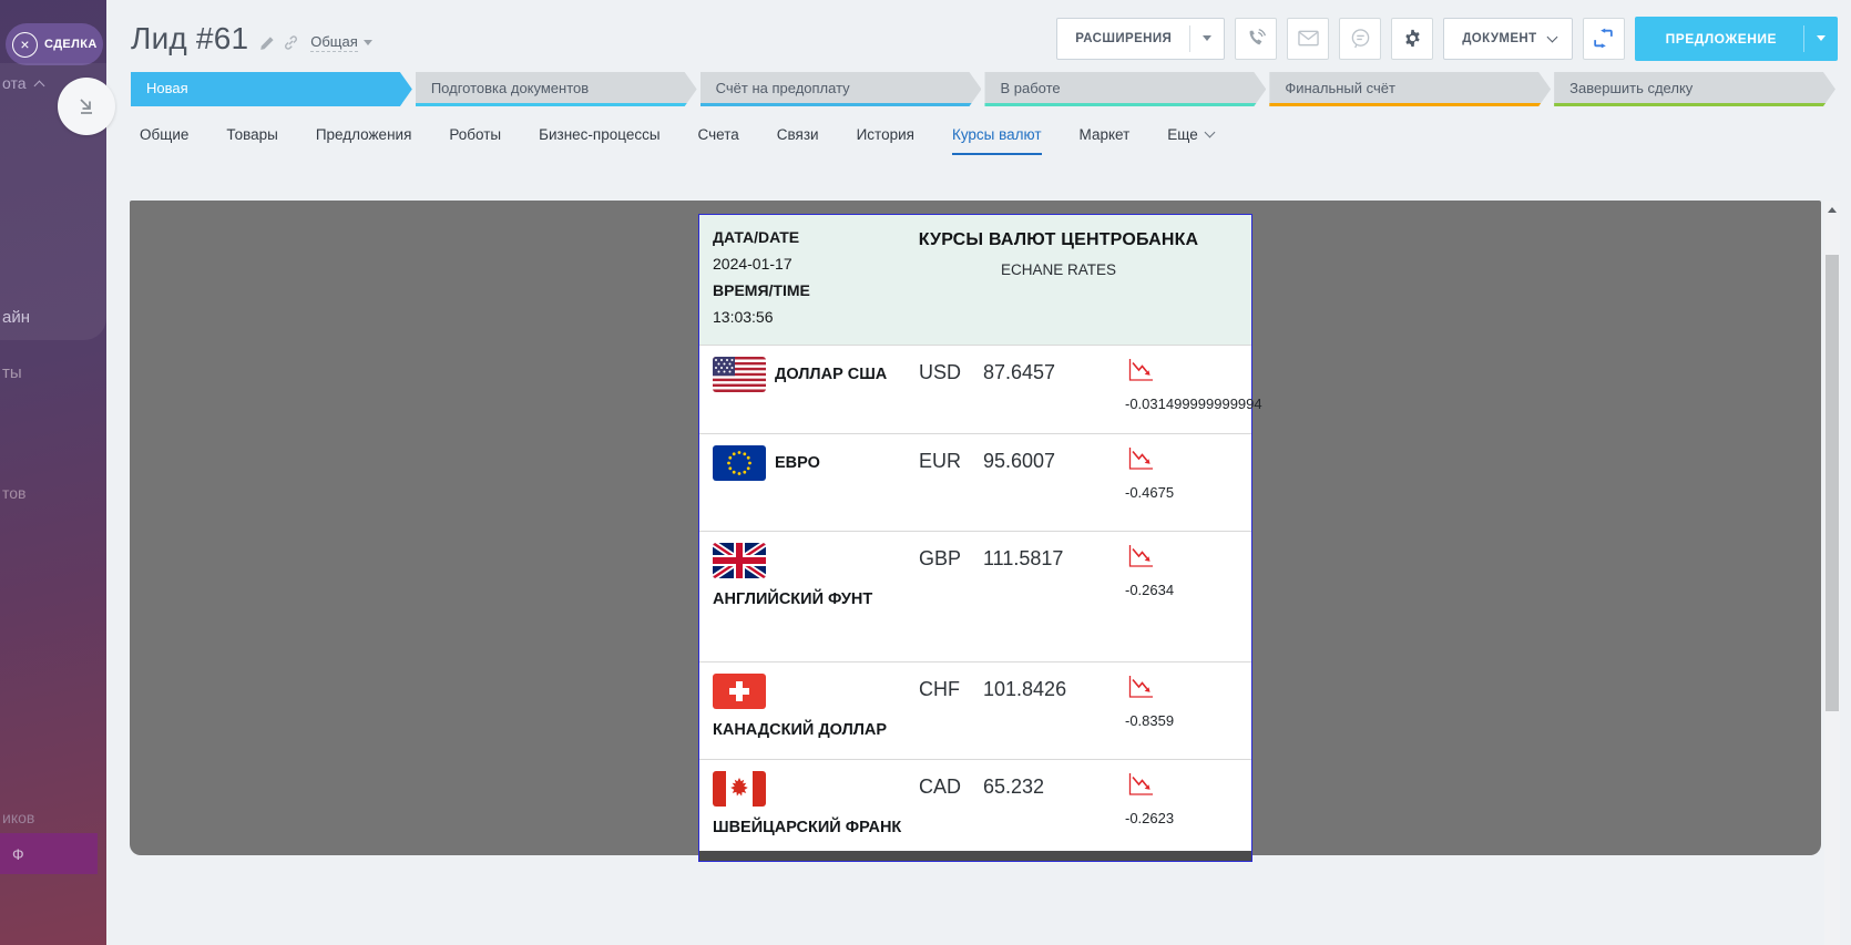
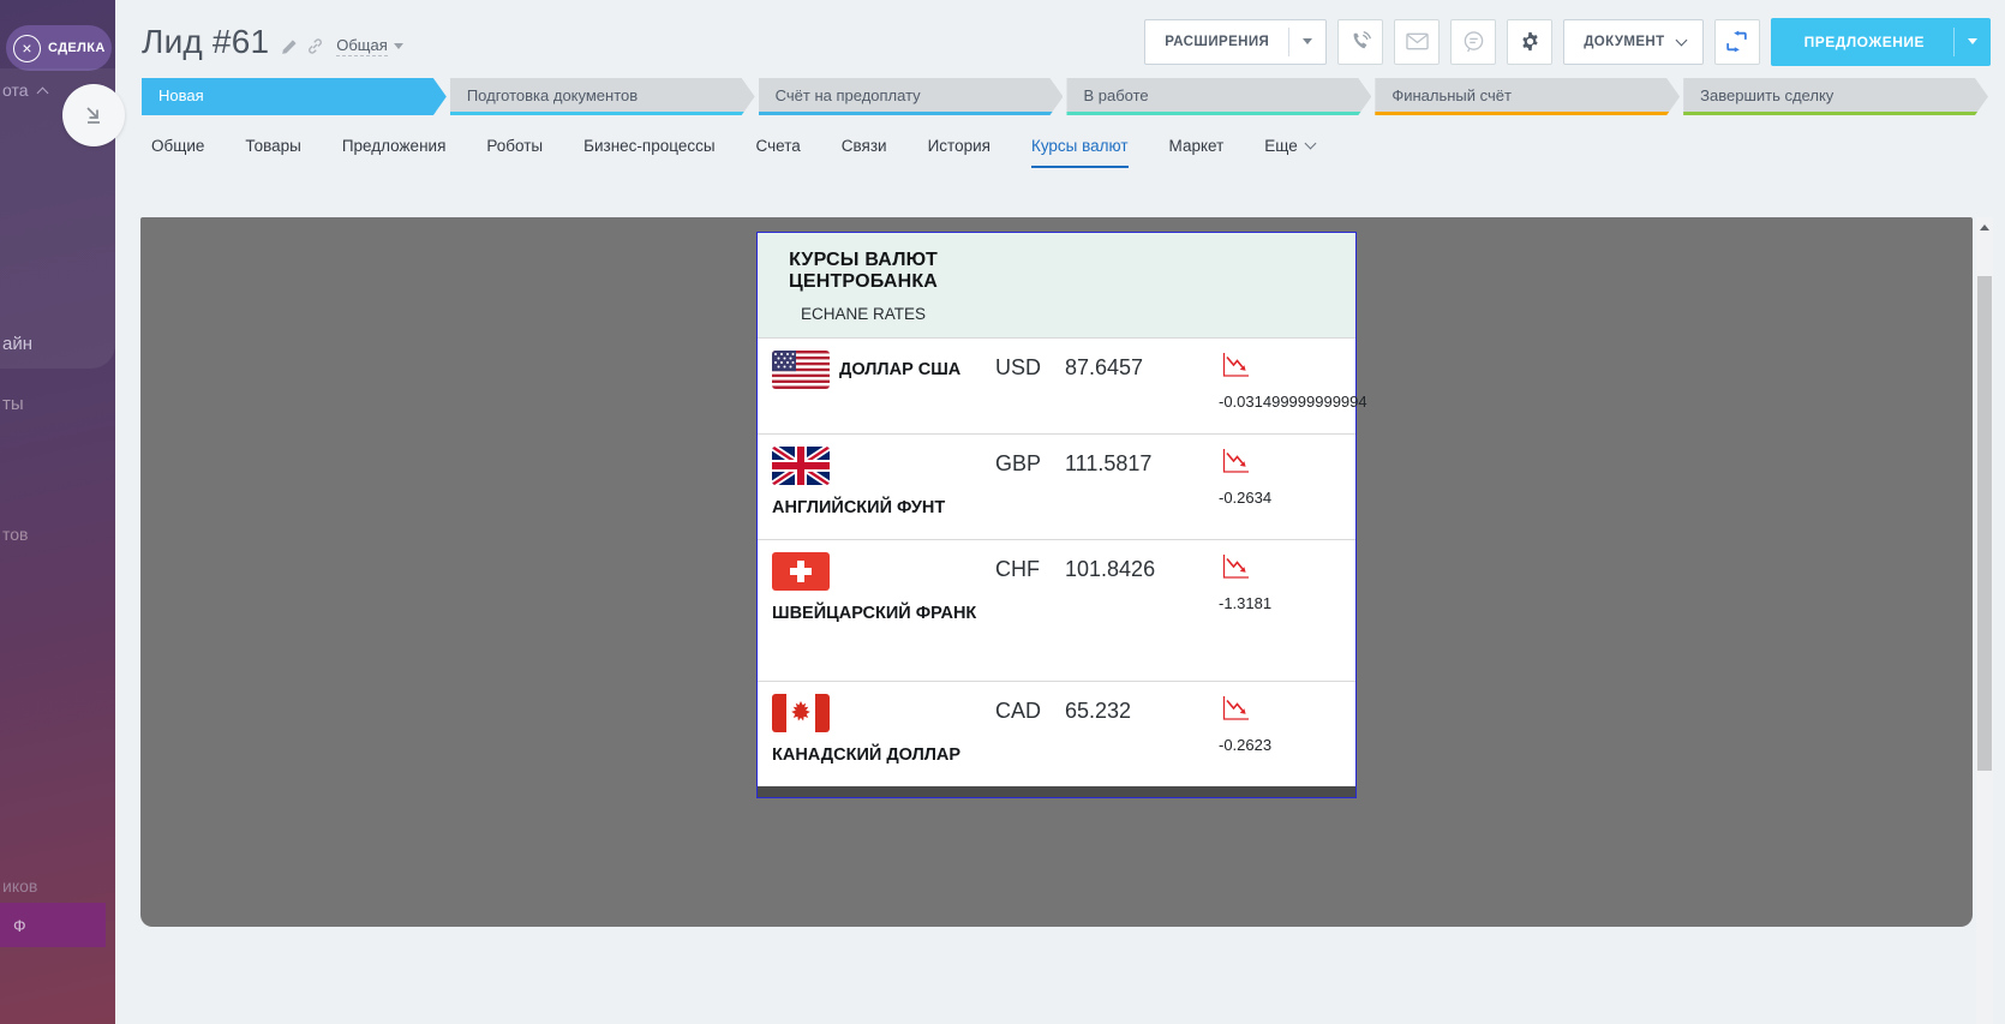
  ×
  СДЕЛКА
  ота
  айн
  ты
  тов
  иков
  Ф
  Лид #61
  Общая
  РАСШИРЕНИЯ
  ДОКУМЕНТ
  ПРЕДЛОЖЕНИЕ
  Новая
  Подготовка документов
  Счёт на предоплату
  В работе
  Финальный счёт
  Завершить сделку
  Общие
  Товары
  Предложения
  Роботы
  Бизнес-процессы
  Счета
  Связи
  История
  Курсы валют
  Маркет
  Еще
- ДАТА/DATE
- 2024-01-17
- ВРЕМЯ/TIME
- 13:03:56
  КУРСЫ ВАЛЮТ ЦЕНТРОБАНКА
  ECHANE RATES
  ДОЛЛАР США
  USD
  87.6457
  -0.031499999999994
- ЕВРО
- EUR
- 95.6007
- -0.4675
  АНГЛИЙСКИЙ ФУНТ
  GBP
  111.5817
  -0.2634
- КАНАДСКИЙ ДОЛЛАР
+ ШВЕЙЦАРСКИЙ ФРАНК
  CHF
  101.8426
- -0.8359
+ -1.3181
- ШВЕЙЦАРСКИЙ ФРАНК
+ КАНАДСКИЙ ДОЛЛАР
  CAD
  65.232
  -0.2623
